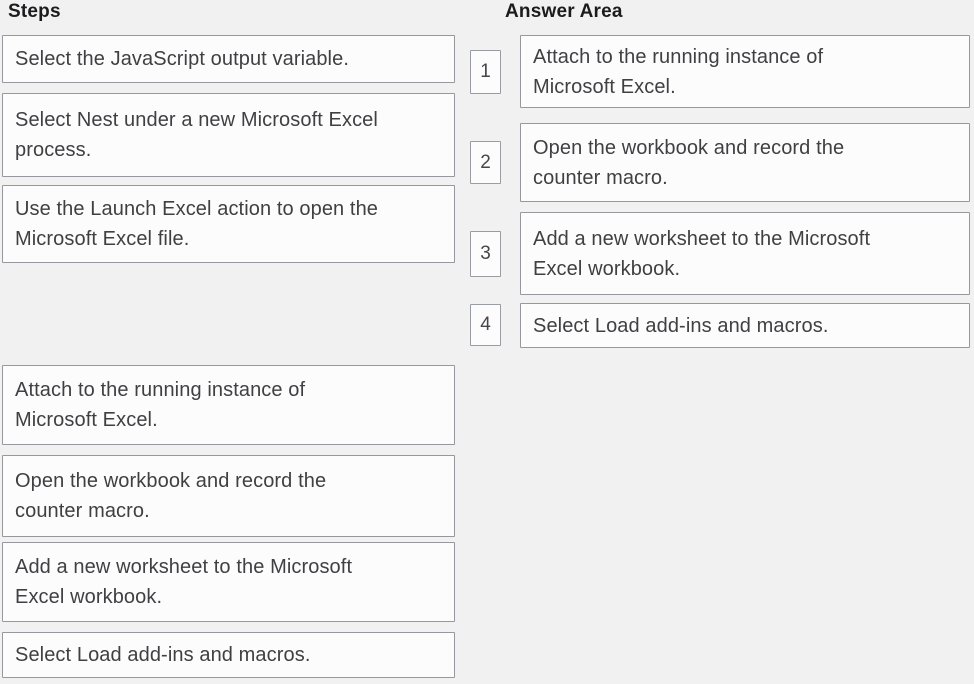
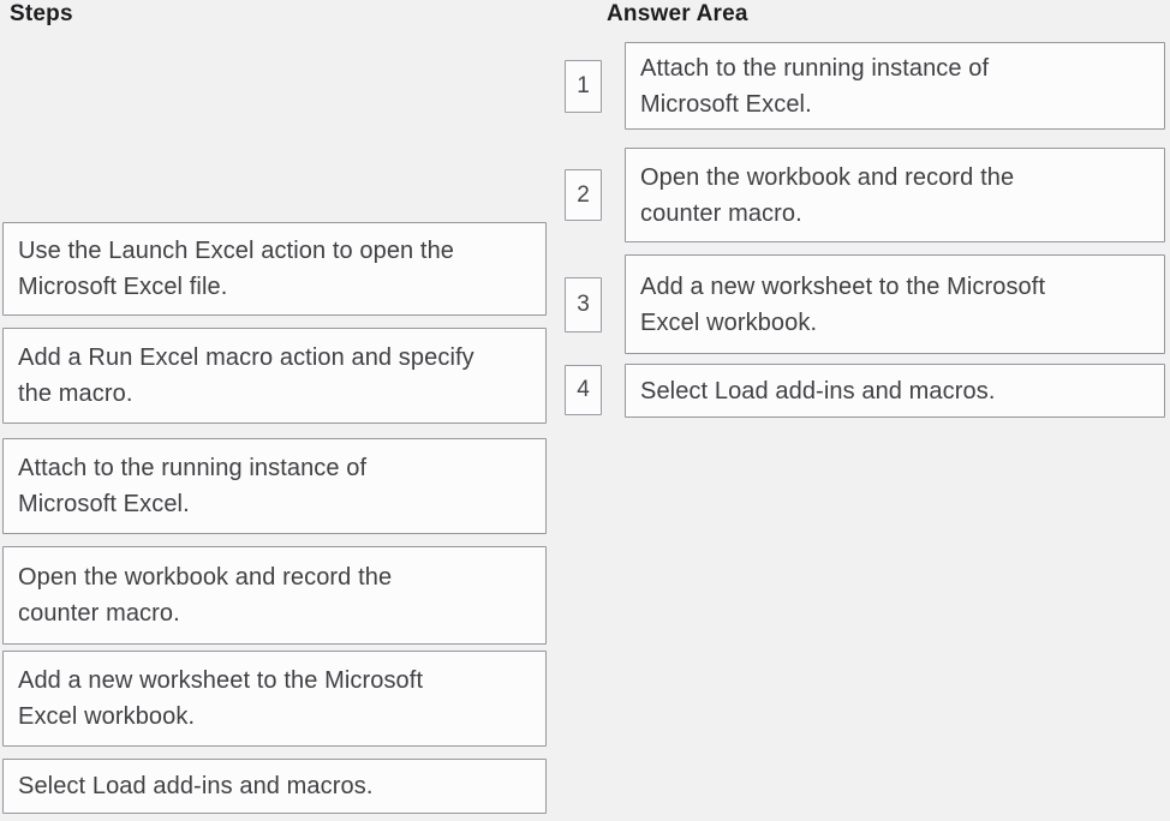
  Steps
- Select the JavaScript output variable.
- Select Nest under a new Microsoft Excel
- process.
  Use the Launch Excel action to open the
  Microsoft Excel file.
+ Add a Run Excel macro action and specify
+ the macro.
  Attach to the running instance of
  Microsoft Excel.
  Open the workbook and record the
  counter macro.
  Add a new worksheet to the Microsoft
  Excel workbook.
  Select Load add-ins and macros.
  Answer Area
  1
  Attach to the running instance of
  Microsoft Excel.
  2
  Open the workbook and record the
  counter macro.
  3
  Add a new worksheet to the Microsoft
  Excel workbook.
  4
  Select Load add-ins and macros.
